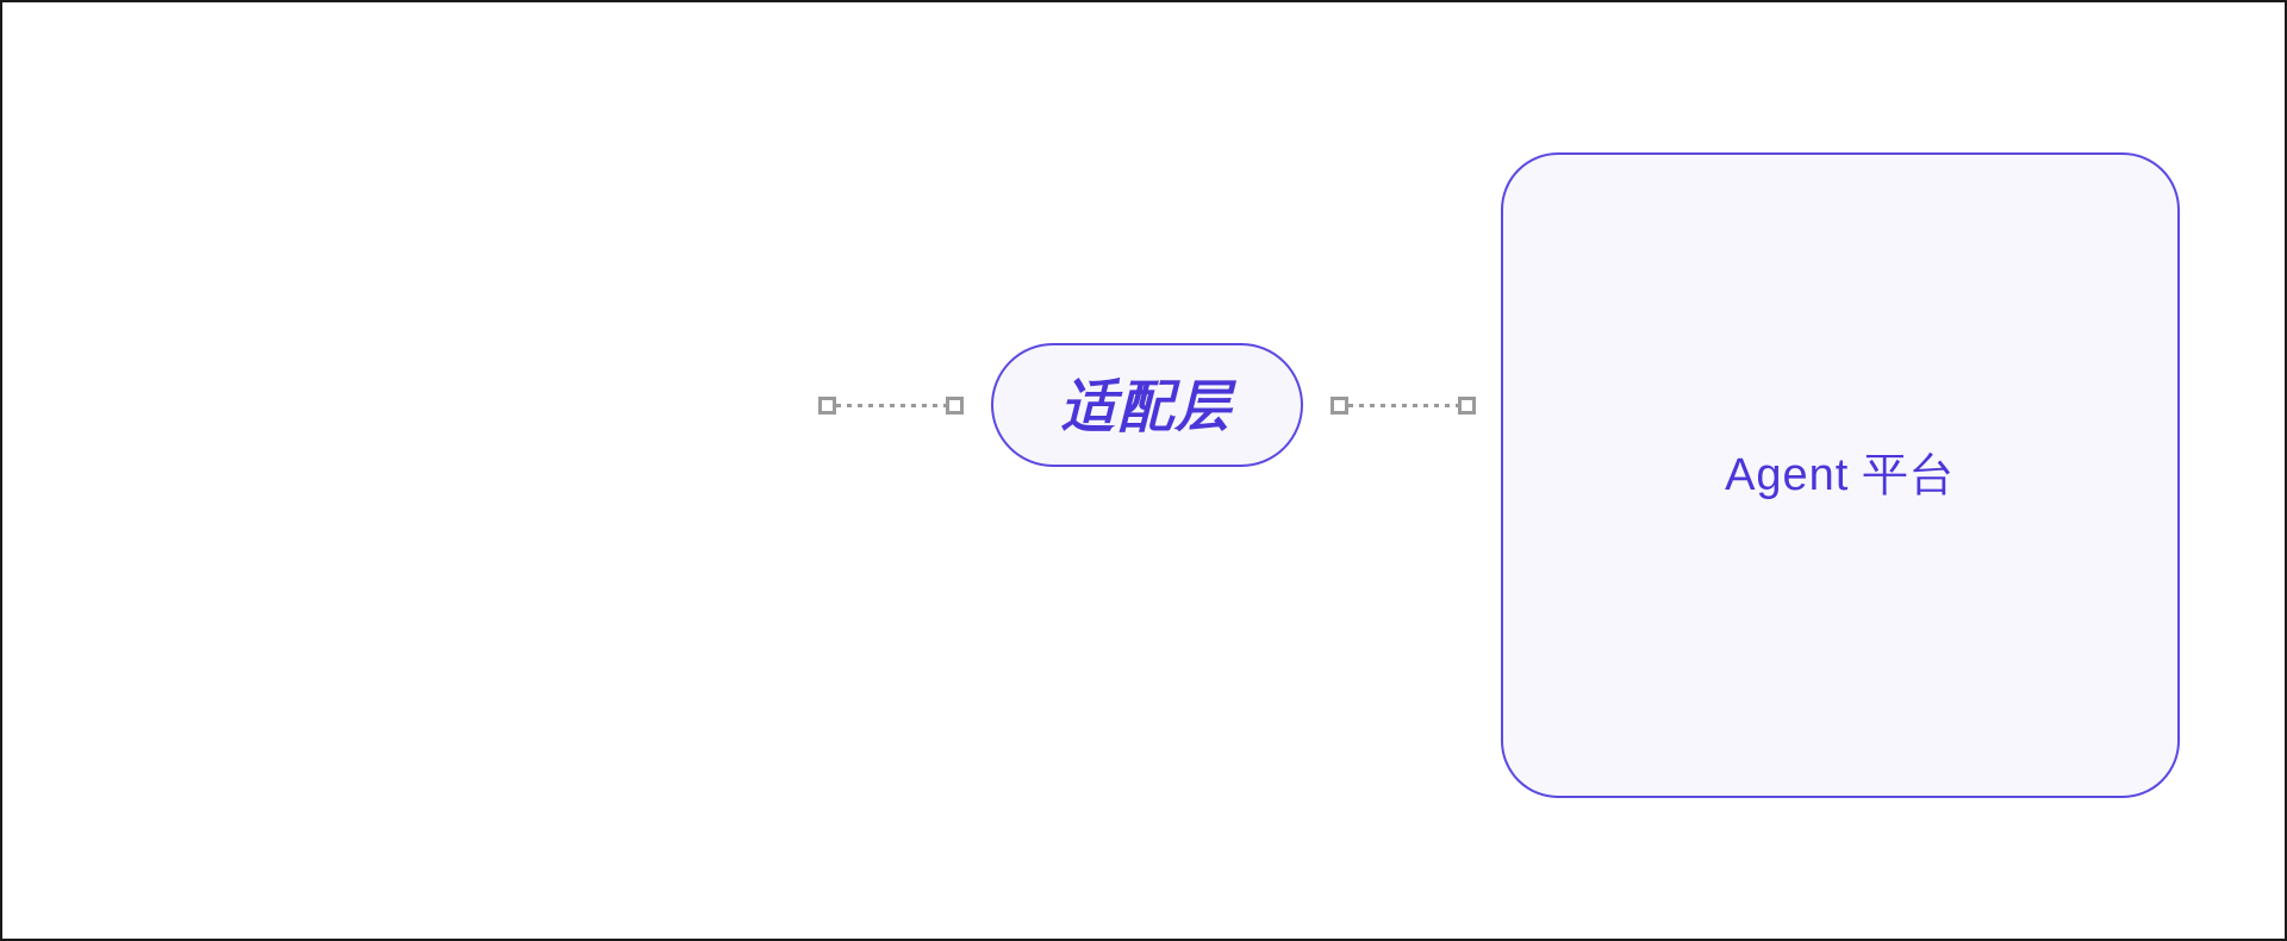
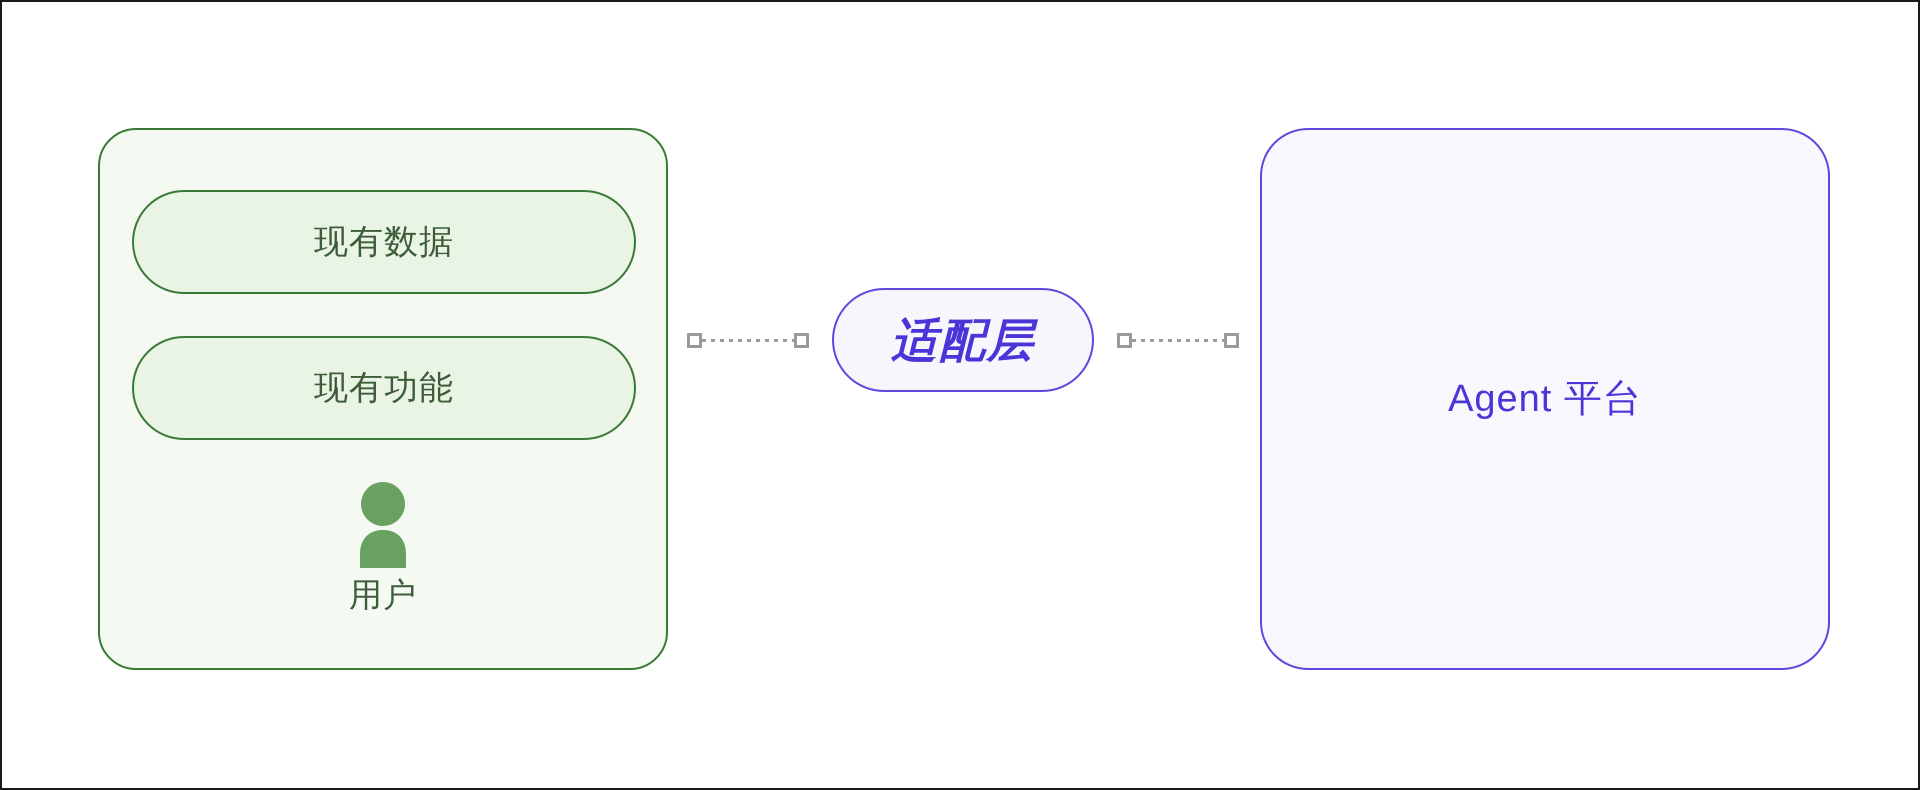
+ 现有数据
+ 现有功能
+ 用户
  适配层
  Agent 平台
